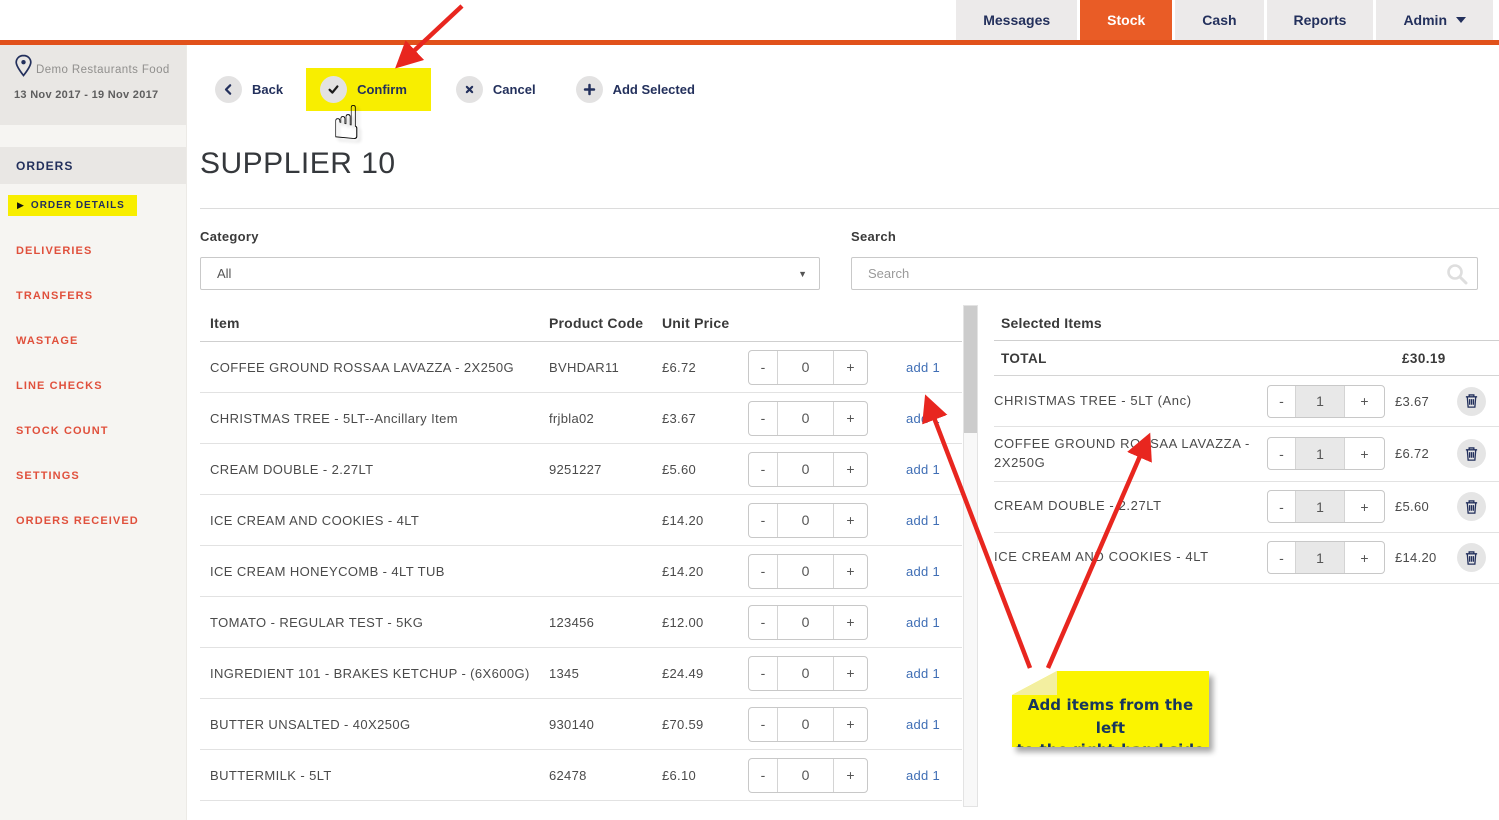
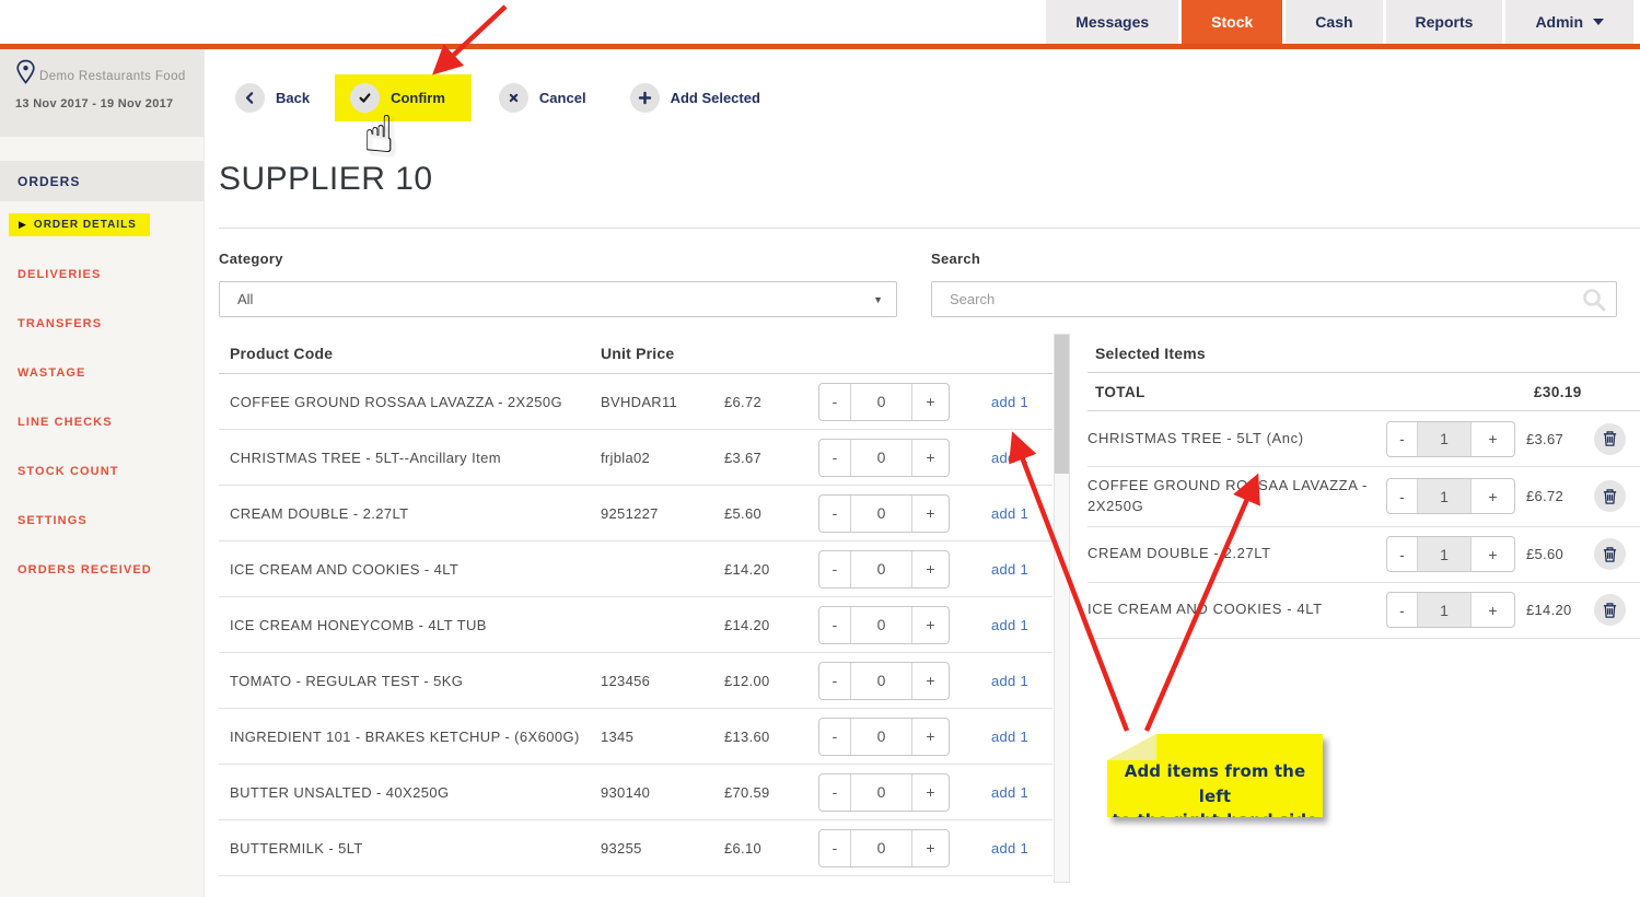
  Messages
  Stock
  Cash
  Reports
  Admin
  Demo Restaurants Food
  13 Nov 2017 - 19 Nov 2017
  ORDERS
  ▶
  ORDER DETAILS
  DELIVERIES
  TRANSFERS
  WASTAGE
  LINE CHECKS
  STOCK COUNT
  SETTINGS
  ORDERS RECEIVED
  Back
  Confirm
  Cancel
  Add Selected
  SUPPLIER 10
  Category
  All
  ▼
  Search
  Search
- Item
  Product Code
  Unit Price
  COFFEE GROUND ROSSAA LAVAZZA - 2X250G
  BVHDAR11
  £6.72
  -
  0
  +
  add 1
  CHRISTMAS TREE - 5LT--Ancillary Item
  frjbla02
  £3.67
  -
  0
  +
  add
  CREAM DOUBLE - 2.27LT
  9251227
  £5.60
  -
  0
  +
  add 1
  ICE CREAM AND COOKIES - 4LT
  £14.20
  -
  0
  +
  add 1
  ICE CREAM HONEYCOMB - 4LT TUB
  £14.20
  -
  0
  +
  add 1
  TOMATO - REGULAR TEST - 5KG
  123456
  £12.00
  -
  0
  +
  add 1
  INGREDIENT 101 - BRAKES KETCHUP - (6X600G)
  1345
- £24.49
+ £13.60
  -
  0
  +
  add 1
  BUTTER UNSALTED - 40X250G
  930140
  £70.59
  -
  0
  +
  add 1
  BUTTERMILK - 5LT
- 62478
+ 93255
  £6.10
  -
  0
  +
  add 1
  Selected Items
  TOTAL
  £30.19
  CHRISTMAS TREE - 5LT (Anc)
  -
  1
  +
  £3.67
  COFFEE GROUND ROSAA LAVAZZA - 2X250G
  -
  1
  +
  £6.72
  CREAM DOUBLE - 2.27LT
  -
  1
  +
  £5.60
  ICE CREAM AND COOKIES - 4LT
  -
  1
  +
  £14.20
  ☝
  Add items from the left
